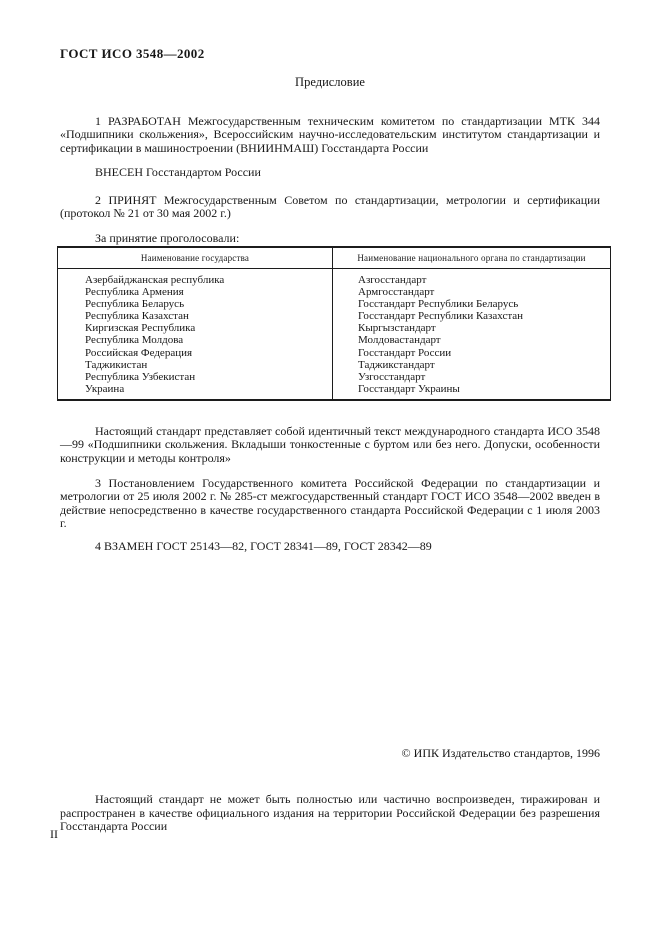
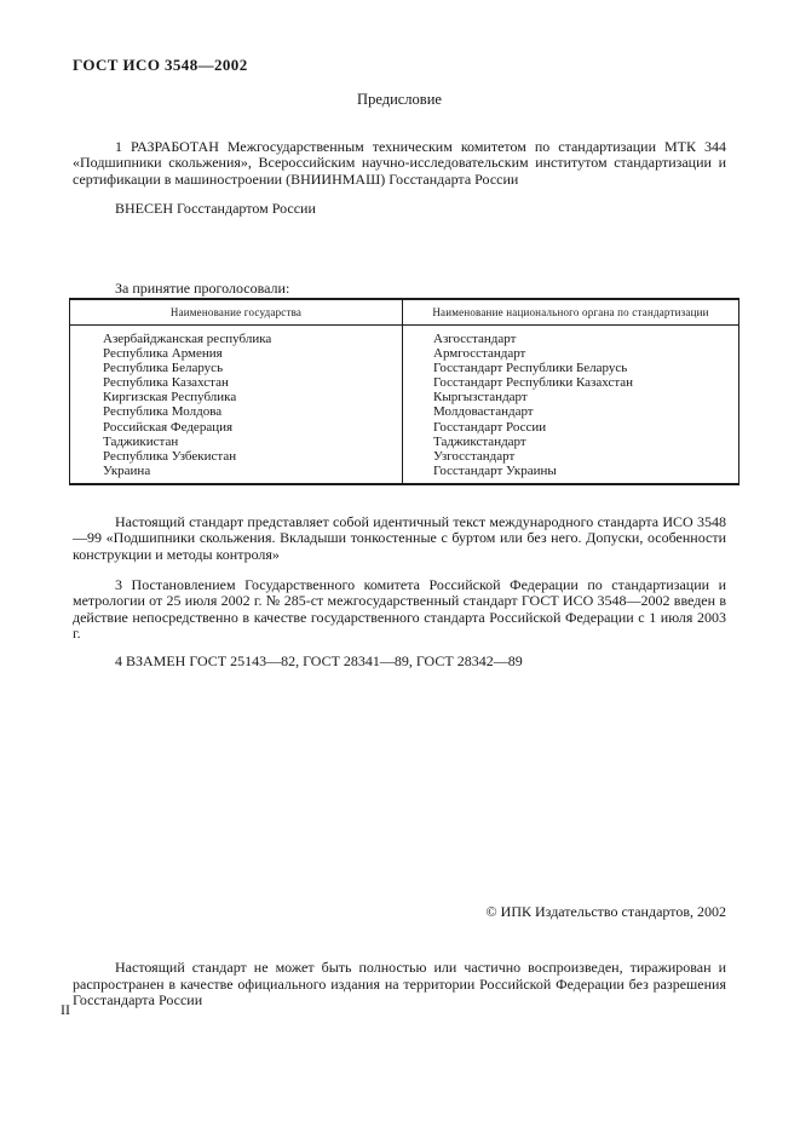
  ГОСТ ИСО 3548—2002
  Предисловие
  1 РАЗРАБОТАН Межгосударственным техническим комитетом по стандартизации МТК 344 «Подшипники скольжения», Всероссийским научно-исследовательским институтом стандартизации и сертификации в машиностроении (ВНИИНМАШ) Госстандарта России
  ВНЕСЕН Госстандартом России
- 2 ПРИНЯТ Межгосударственным Советом по стандартизации, метрологии и сертификации (протокол № 21 от 30 мая 2002 г.)
  За принятие проголосовали:
  Наименование государства	Наименование национального органа по стандартизации
  Азербайджанская республика	Азгосстандарт
  Республика Армения	Армгосстандарт
  Республика Беларусь	Госстандарт Республики Беларусь
  Республика Казахстан	Госстандарт Республики Казахстан
  Киргизская Республика	Кыргызстандарт
  Республика Молдова	Молдовастандарт
  Российская Федерация	Госстандарт России
  Таджикистан	Таджикстандарт
  Республика Узбекистан	Узгосстандарт
  Украина	Госстандарт Украины
  Настоящий стандарт представляет собой идентичный текст международного стандарта ИСО 3548—99 «Подшипники скольжения. Вкладыши тонкостенные с буртом или без него. Допуски, особенности конструкции и методы контроля»
  3 Постановлением Государственного комитета Российской Федерации по стандартизации и метрологии от 25 июля 2002 г. № 285-ст межгосударственный стандарт ГОСТ ИСО 3548—2002 введен в действие непосредственно в качестве государственного стандарта Российской Федерации с 1 июля 2003 г.
  4 ВЗАМЕН ГОСТ 25143—82, ГОСТ 28341—89, ГОСТ 28342—89
- © ИПК Издательство стандартов, 1996
+ © ИПК Издательство стандартов, 2002
  Настоящий стандарт не может быть полностью или частично воспроизведен, тиражирован и распространен в качестве официального издания на территории Российской Федерации без разрешения Госстандарта России
  II
